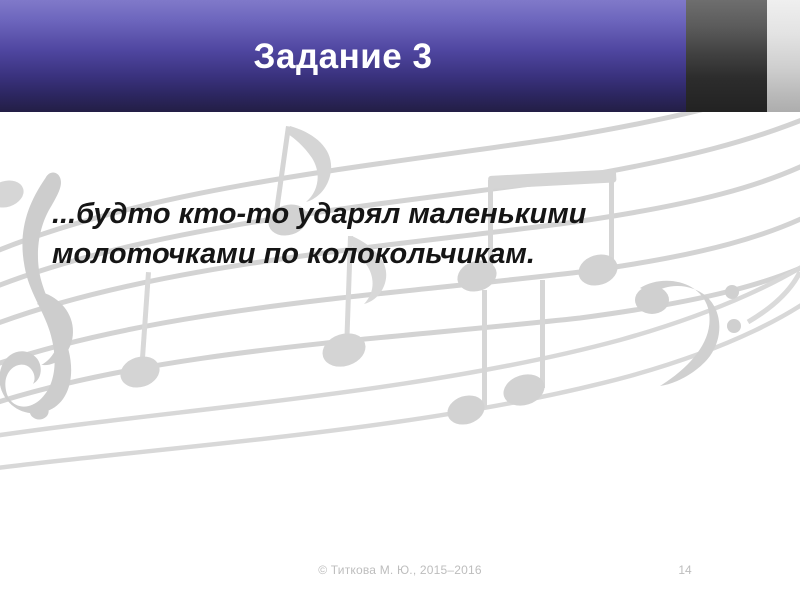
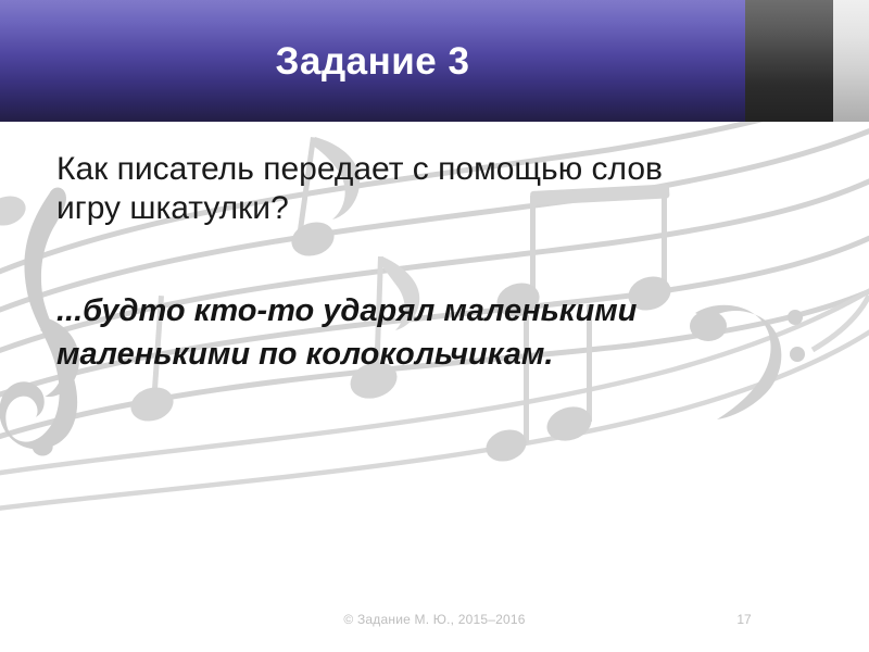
  Задание 3
+ Как писатель передает с помощью слов игру шкатулки?
- ...будто кто-то ударял маленькими молоточками по колокольчикам.
+ ...будто кто-то ударял маленькими маленькими по колокольчикам.
- © Титкова М. Ю., 2015–2016
+ © Задание М. Ю., 2015–2016
- 14
+ 17
